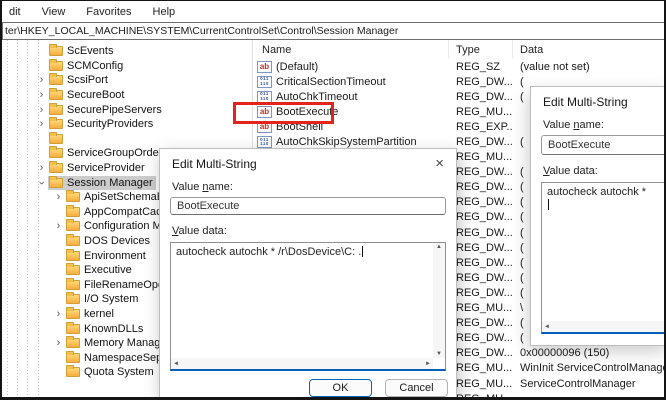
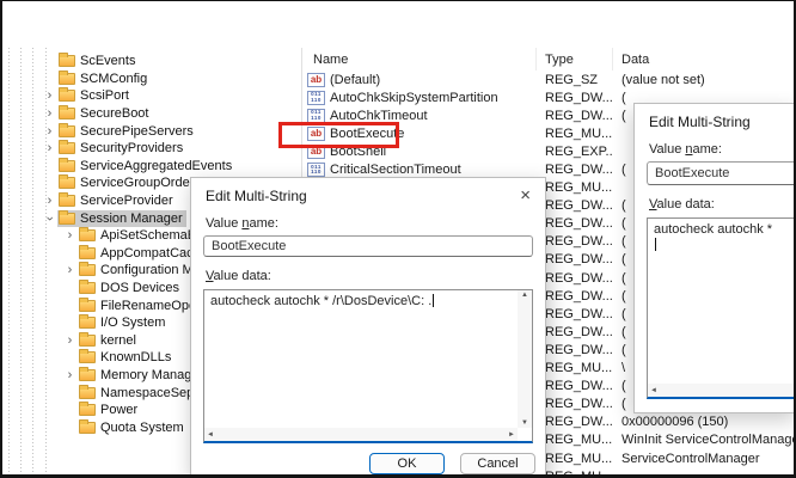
- dit
- View
- Favorites
- Help
- ter\HKEY_LOCAL_MACHINE\SYSTEM\CurrentControlSet\Control\Session Manager
  ScEvents
  SCMConfig
  ›
  ScsiPort
  ›
  SecureBoot
  ›
  SecurePipeServers
  ›
  SecurityProviders
+ ServiceAggregatedEvents
  ServiceGroupOrde
  ›
  ServiceProvider
  Session Manager
  ›
  ApiSetSchema
  AppCompatCa
  ›
  Configuration M
  DOS Devices
- Environment
- Executive
  FileRenameOp
  I/O System
  ›
  kernel
  KnownDLLs
  ›
  Memory Manag
+ Power
  Quota System
  Name
  Type
  Data
  ab
  (Default)
  REG_SZ
  (value not set)
- CriticalSectionTimeout
+ AutoChkSkipSystemPartition
  REG_DW...
  (
  AutoChkTimeout
  REG_DW...
  (
  ab
  BootExecute
  REG_MU...
  ab
  BootShell
  REG_EXP..
- AutoChkSkipSystemPartition
+ CriticalSectionTimeout
  REG_DW...
  (
  REG_MU...
  REG_DW...
  (
  REG_DW...
  (
  REG_DW...
  (
  REG_DW...
  (
  REG_DW...
  (
  REG_DW...
  (
  REG_DW...
  (
  REG_DW...
  (
  REG_DW...
  (
  REG_MU...
  \
  REG_DW...
  (
  REG_DW...
  (
  REG_DW...
  0x00000096 (150)
  REG_MU...
  WinInit ServiceControlManag
  REG_MU...
  ServiceControlManager
  Edit Multi-String
  ×
  Value name:
  BootExecute
  Value data:
  autocheck autochk * /r\DosDevice\C: .
  OK
  Cancel
  Edit Multi-String
  Value name:
  BootExecute
  Value data:
  autocheck autochk *
